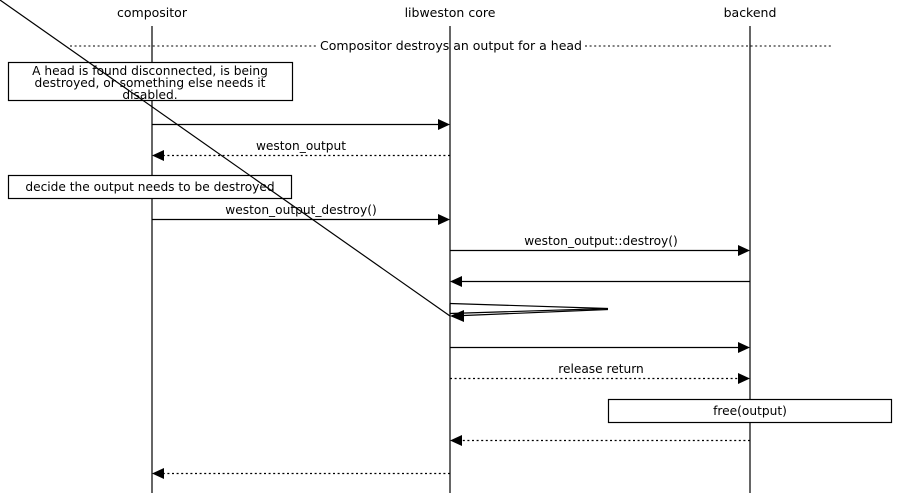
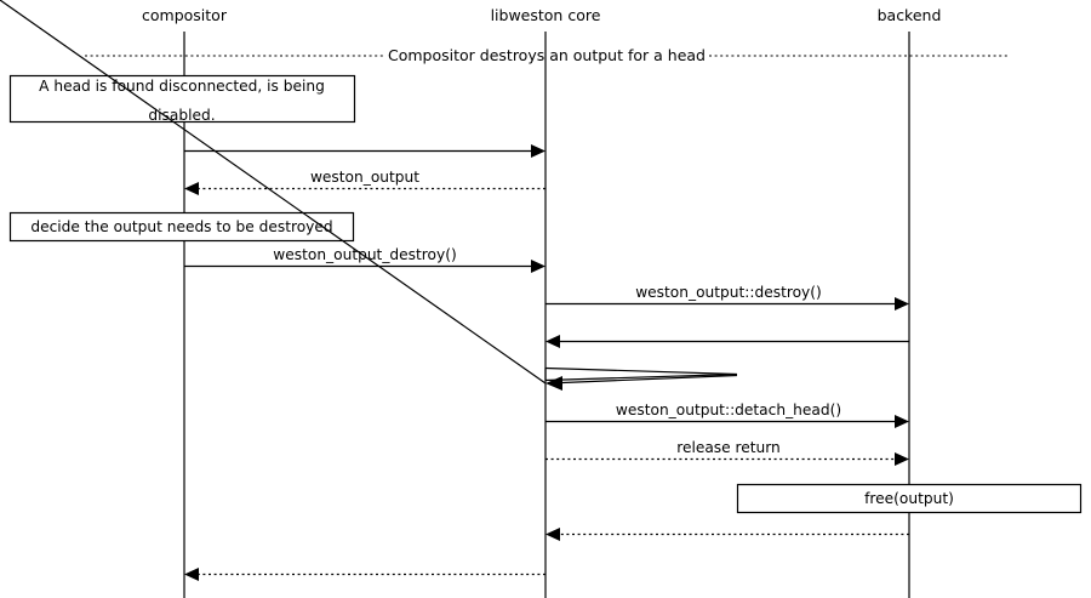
  compositor
  libweston core
  backend
  Compositor destroys an output for a head
  A head is fund disconnected, is being
- destroyed, or something else needs it
  disabled.
  weston_output
  decide the output needs to be destroyed
  weston_outut_destroy()
  weston_output::destroy()
+ weston_output::detach_head()
  release return
  free(output)
